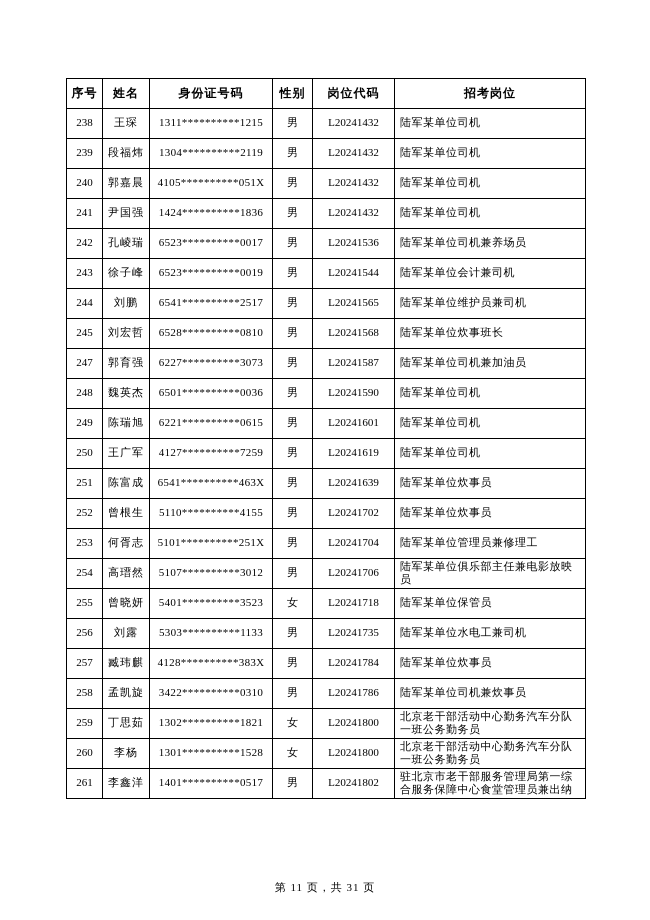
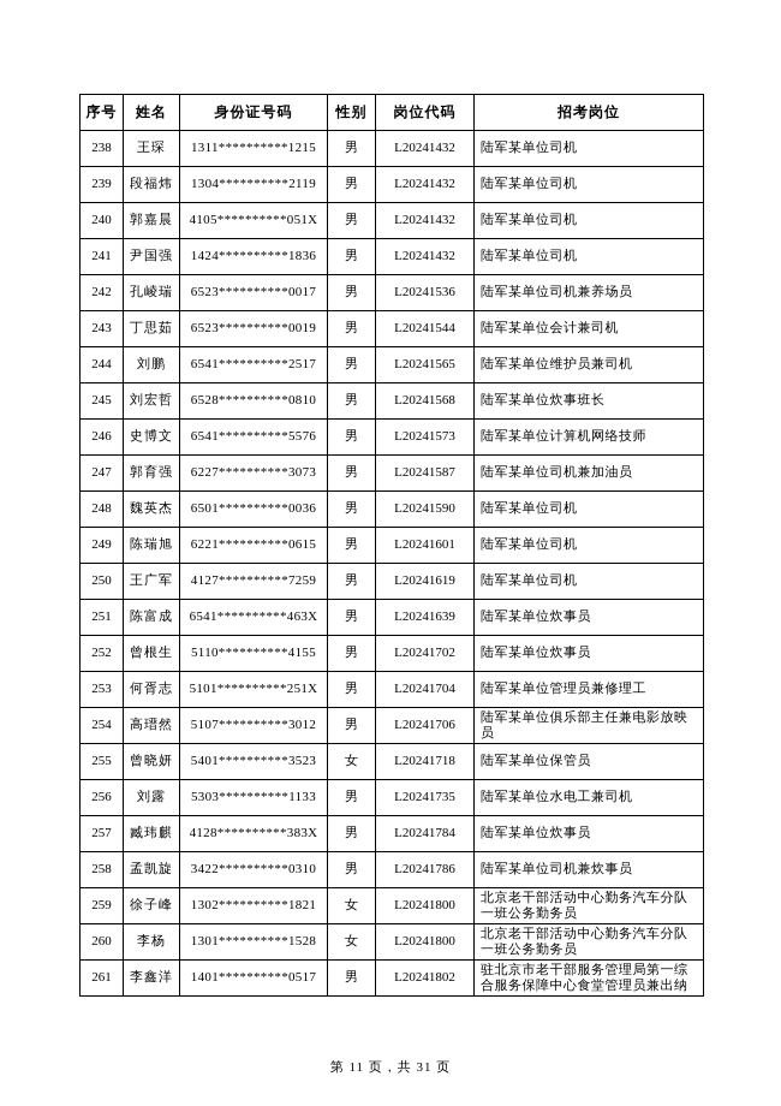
  序号	姓名	身份证号码	性别	岗位代码	招考岗位
  238	王琛	1311**********1215	男	L20241432	陆军某单位司机
  239	段福炜	1304**********2119	男	L20241432	陆军某单位司机
  240	郭嘉晨	4105**********051X	男	L20241432	陆军某单位司机
  241	尹国强	1424**********1836	男	L20241432	陆军某单位司机
  242	孔崚瑞	6523**********0017	男	L20241536	陆军某单位司机兼养场员
- 243	徐子峰	6523**********0019	男	L20241544	陆军某单位会计兼司机
+ 243	丁思茹	6523**********0019	男	L20241544	陆军某单位会计兼司机
  244	刘鹏	6541**********2517	男	L20241565	陆军某单位维护员兼司机
  245	刘宏哲	6528**********0810	男	L20241568	陆军某单位炊事班长
+ 246	史博文	6541**********5576	男	L20241573	陆军某单位计算机网络技师
  247	郭育强	6227**********3073	男	L20241587	陆军某单位司机兼加油员
  248	魏英杰	6501**********0036	男	L20241590	陆军某单位司机
  249	陈瑞旭	6221**********0615	男	L20241601	陆军某单位司机
  250	王广军	4127**********7259	男	L20241619	陆军某单位司机
  251	陈富成	6541**********463X	男	L20241639	陆军某单位炊事员
  252	曾根生	5110**********4155	男	L20241702	陆军某单位炊事员
  253	何胥志	5101**********251X	男	L20241704	陆军某单位管理员兼修理工
  254	高瑨然	5107**********3012	男	L20241706	陆军某单位俱乐部主任兼电影放映员
  255	曾晓妍	5401**********3523	女	L20241718	陆军某单位保管员
  256	刘露	5303**********1133	男	L20241735	陆军某单位水电工兼司机
  257	臧玮麒	4128**********383X	男	L20241784	陆军某单位炊事员
  258	孟凯旋	3422**********0310	男	L20241786	陆军某单位司机兼炊事员
- 259	丁思茹	1302**********1821	女	L20241800	北京老干部活动中心勤务汽车分队一班公务勤务员
+ 259	徐子峰	1302**********1821	女	L20241800	北京老干部活动中心勤务汽车分队一班公务勤务员
  260	李杨	1301**********1528	女	L20241800	北京老干部活动中心勤务汽车分队一班公务勤务员
  261	李鑫洋	1401**********0517	男	L20241802	驻北京市老干部服务管理局第一综合服务保障中心食堂管理员兼出纳
  第 11 页，共 31 页
